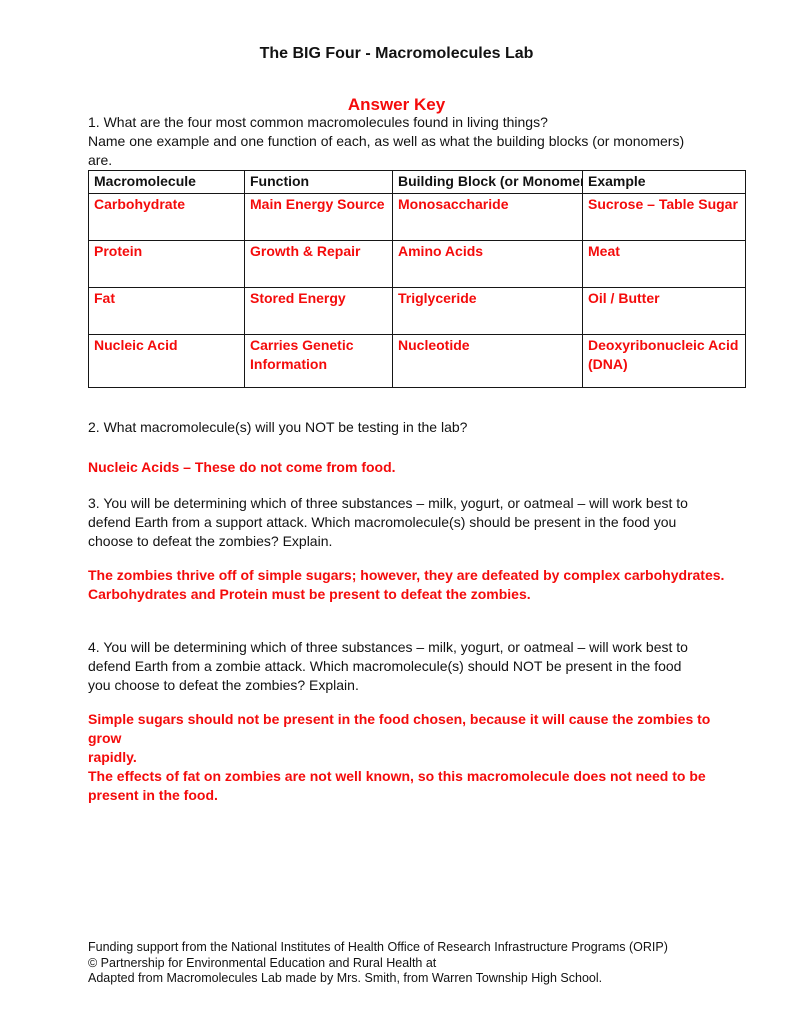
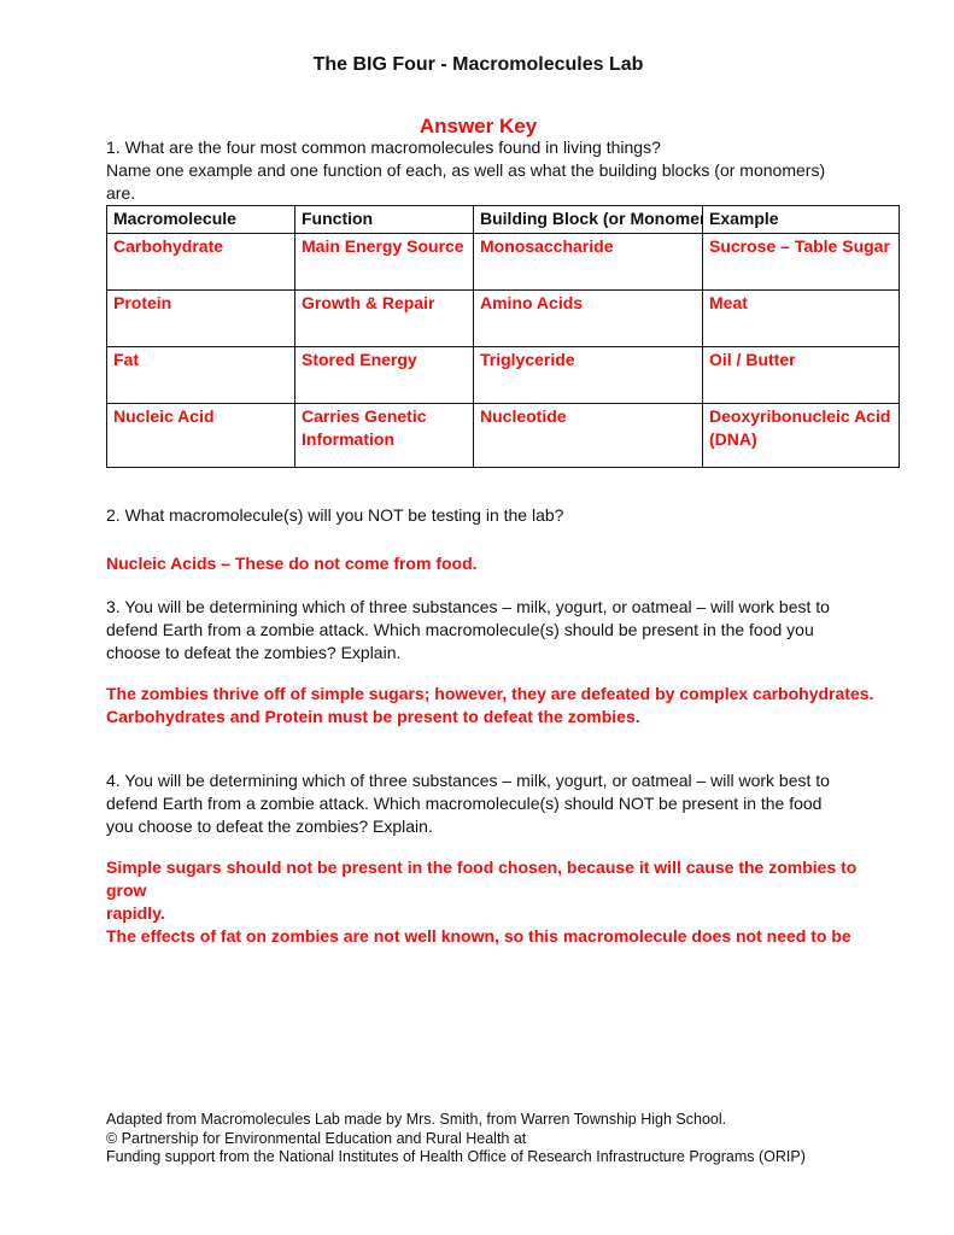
  The BIG Four - Macromolecules Lab
  Answer Key
  1. What are the four most common macromolecules found in living things?
  Name one example and one function of each, as well as what the building blocks (or monomers)
  are.
  Macromolecule	Function	Building Block (or Monome	Example
  Carbohydrate	Main Energy Source	Monosaccharide	Sucrose – Table Sugar
  Protein	Growth & Repair	Amino Acids	Meat
  Fat	Stored Energy	Triglyceride	Oil / Butter
  Nucleic Acid	Carries Genetic Information	Nucleotide	Deoxyribonucleic Acid (DNA)
  2. What macromolecule(s) will you NOT be testing in the lab?
  Nucleic Acids – These do not come from food.
  3. You will be determining which of three substances – milk, yogurt, or oatmeal – will work best to
- defend Earth from a support attack. Which macromolecule(s) should be present in the food you
+ defend Earth from a zombie attack. Which macromolecule(s) should be present in the food you
  choose to defeat the zombies? Explain.
  The zombies thrive off of simple sugars; however, they are defeated by complex carbohydrates.
  Carbohydrates and Protein must be present to defeat the zombies.
  4. You will be determining which of three substances – milk, yogurt, or oatmeal – will work best to
  defend Earth from a zombie attack. Which macromolecule(s) should NOT be present in the food
  you choose to defeat the zombies? Explain.
  Simple sugars should not be present in the food chosen, because it will cause the zombies to grow
  rapidly.
  The effects of fat on zombies are not well known, so this macromolecule does not need to be
- present in the food.
- Funding support from the National Institutes of Health Office of Research Infrastructure Programs (ORIP)
+ Adapted from Macromolecules Lab made by Mrs. Smith, from Warren Township High School.
  © Partnership for Environmental Education and Rural Health at
- Adapted from Macromolecules Lab made by Mrs. Smith, from Warren Township High School.
+ Funding support from the National Institutes of Health Office of Research Infrastructure Programs (ORIP)
